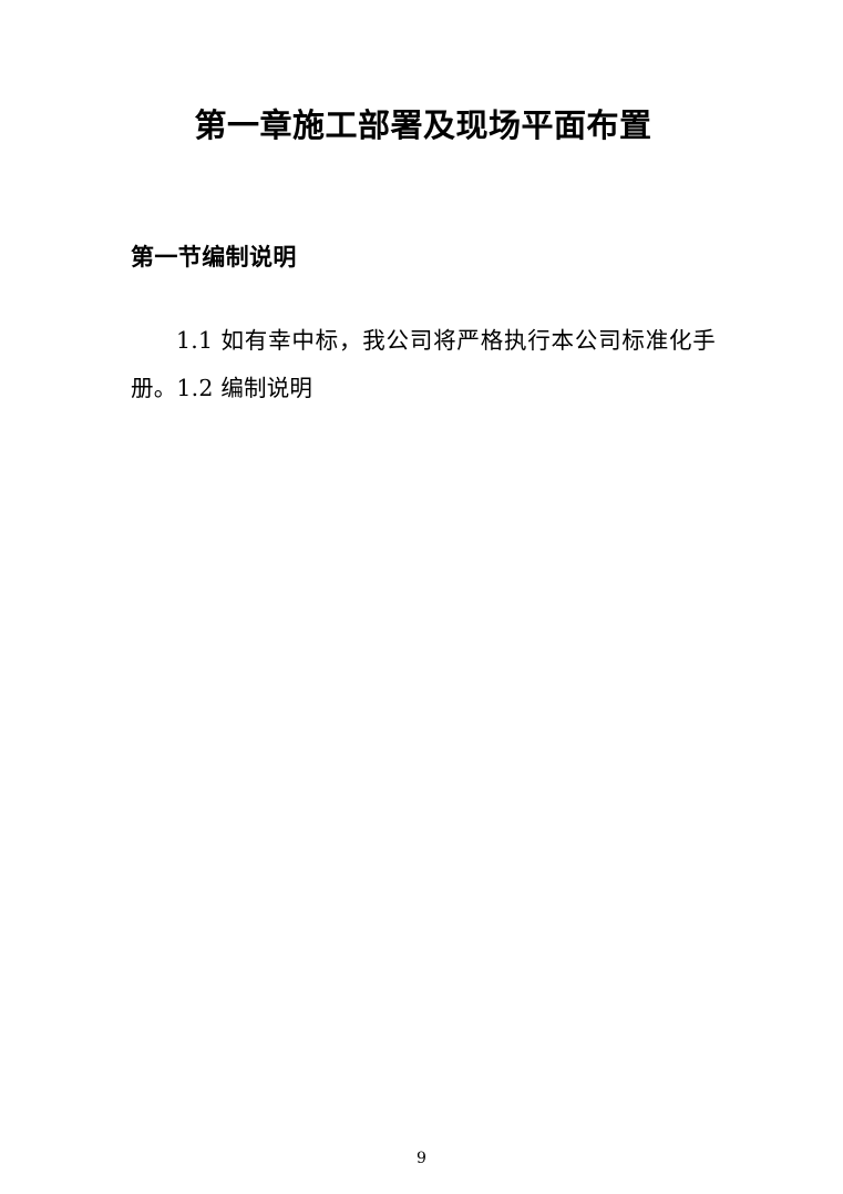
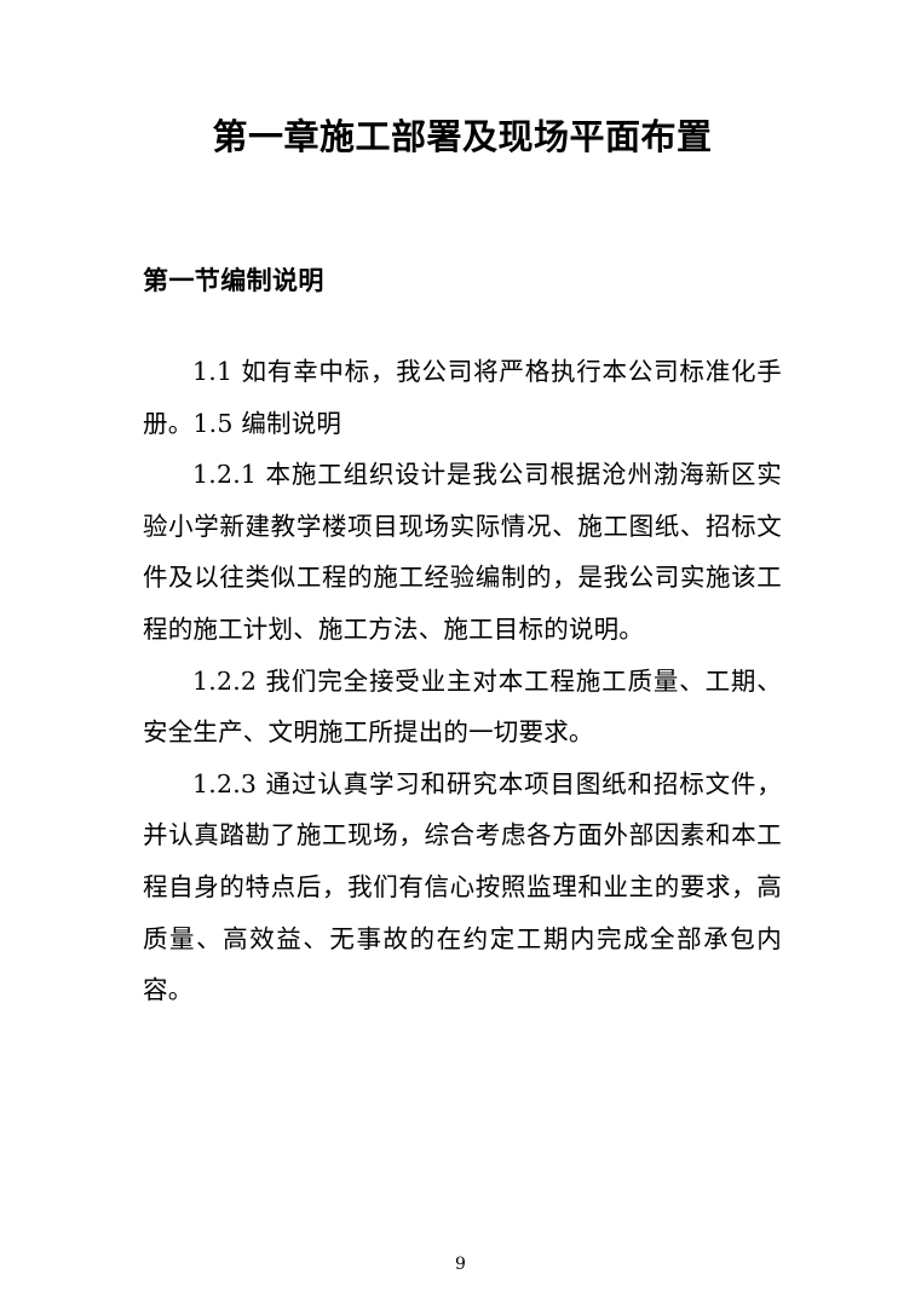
  第一章施工部署及现场平面布置
  第一节编制说明
- 1.1 如有幸中标，我公司将严格执行本公司标准化手册。1.2 编制说明
+ 1.1 如有幸中标，我公司将严格执行本公司标准化手册。1.5 编制说明
+ 1.2.1 本施工组织设计是我公司根据沧州渤海新区实验小学新建教学楼项目现场实际情况、施工图纸、招标文件及以往类似工程的施工经验编制的，是我公司实施该工程的施工计划、施工方法、施工目标的说明。
+ 1.2.2 我们完全接受业主对本工程施工质量、工期、安全生产、文明施工所提出的一切要求。
+ 1.2.3 通过认真学习和研究本项目图纸和招标文件，并认真踏勘了施工现场，综合考虑各方面外部因素和本工程自身的特点后，我们有信心按照监理和业主的要求，高质量、高效益、无事故的在约定工期内完成全部承包内容。
  9
